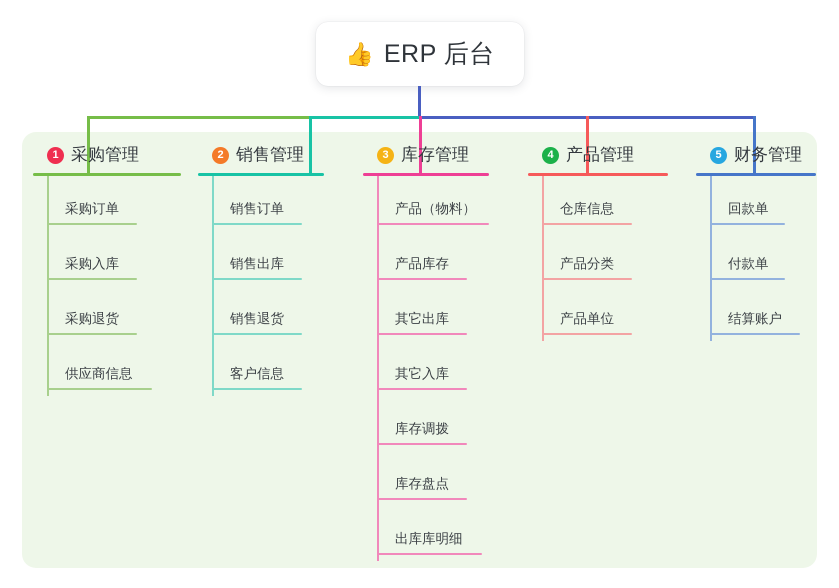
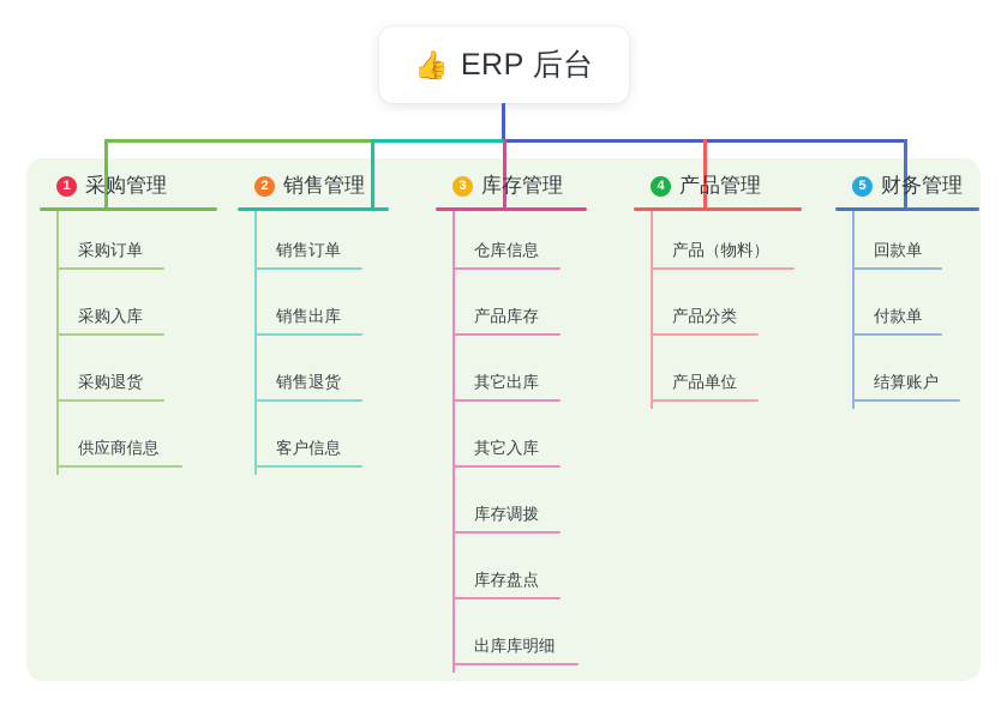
  👍
  ERP 后台
  1
  采购管理
  采购订单
  采购入库
  采购退货
  供应商信息
  2
  销售管理
  销售订单
  销售出库
  销售退货
  客户信息
  3
  库存管理
- 产品（物料）
+ 仓库信息
  产品库存
  其它出库
  其它入库
  库存调拨
  库存盘点
  出库库明细
  4
  产品管理
- 仓库信息
+ 产品（物料）
  产品分类
  产品单位
  5
  财务管理
  回款单
  付款单
  结算账户
